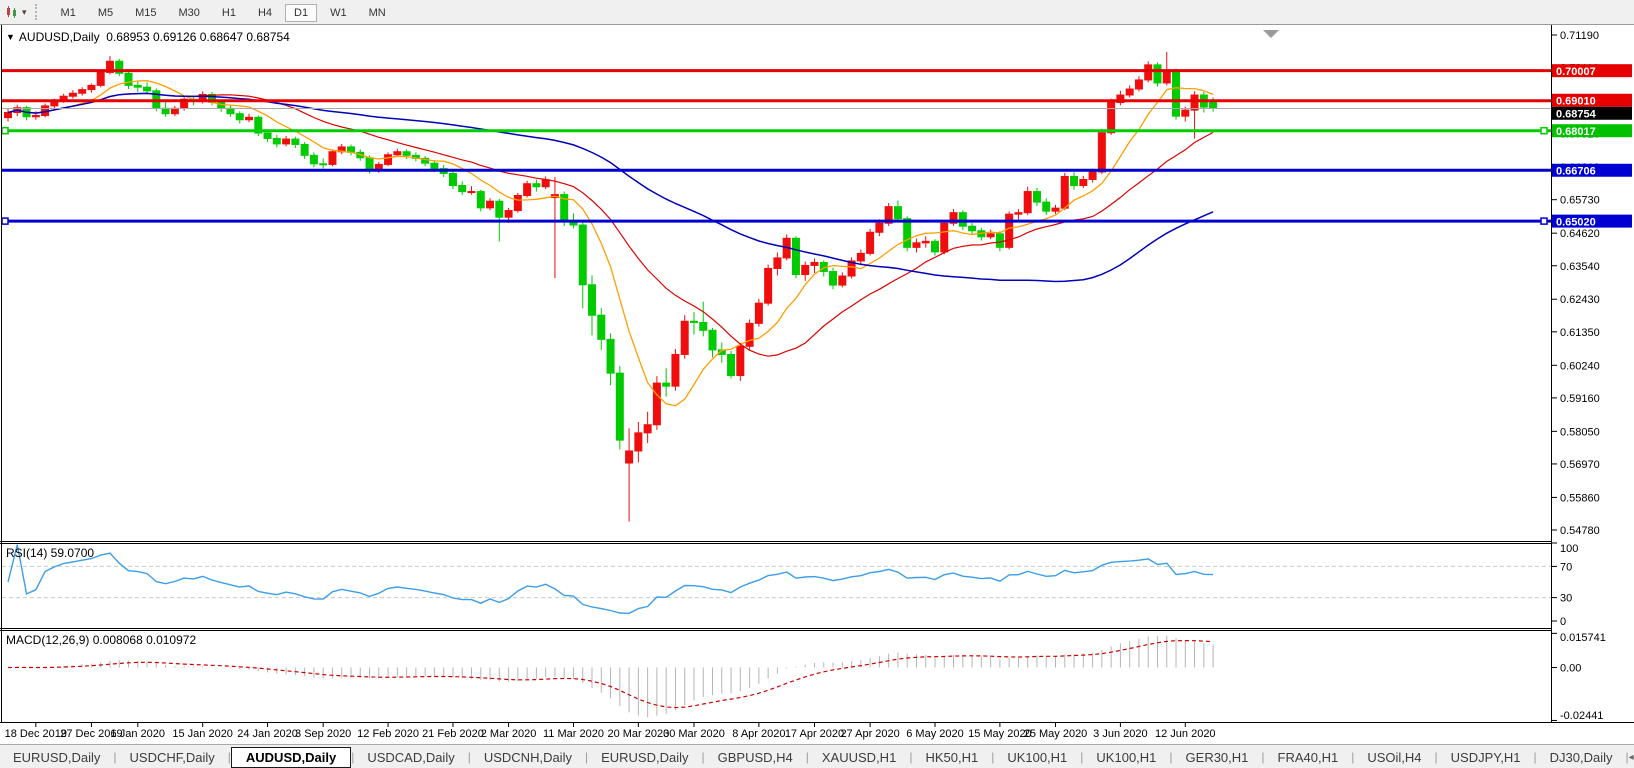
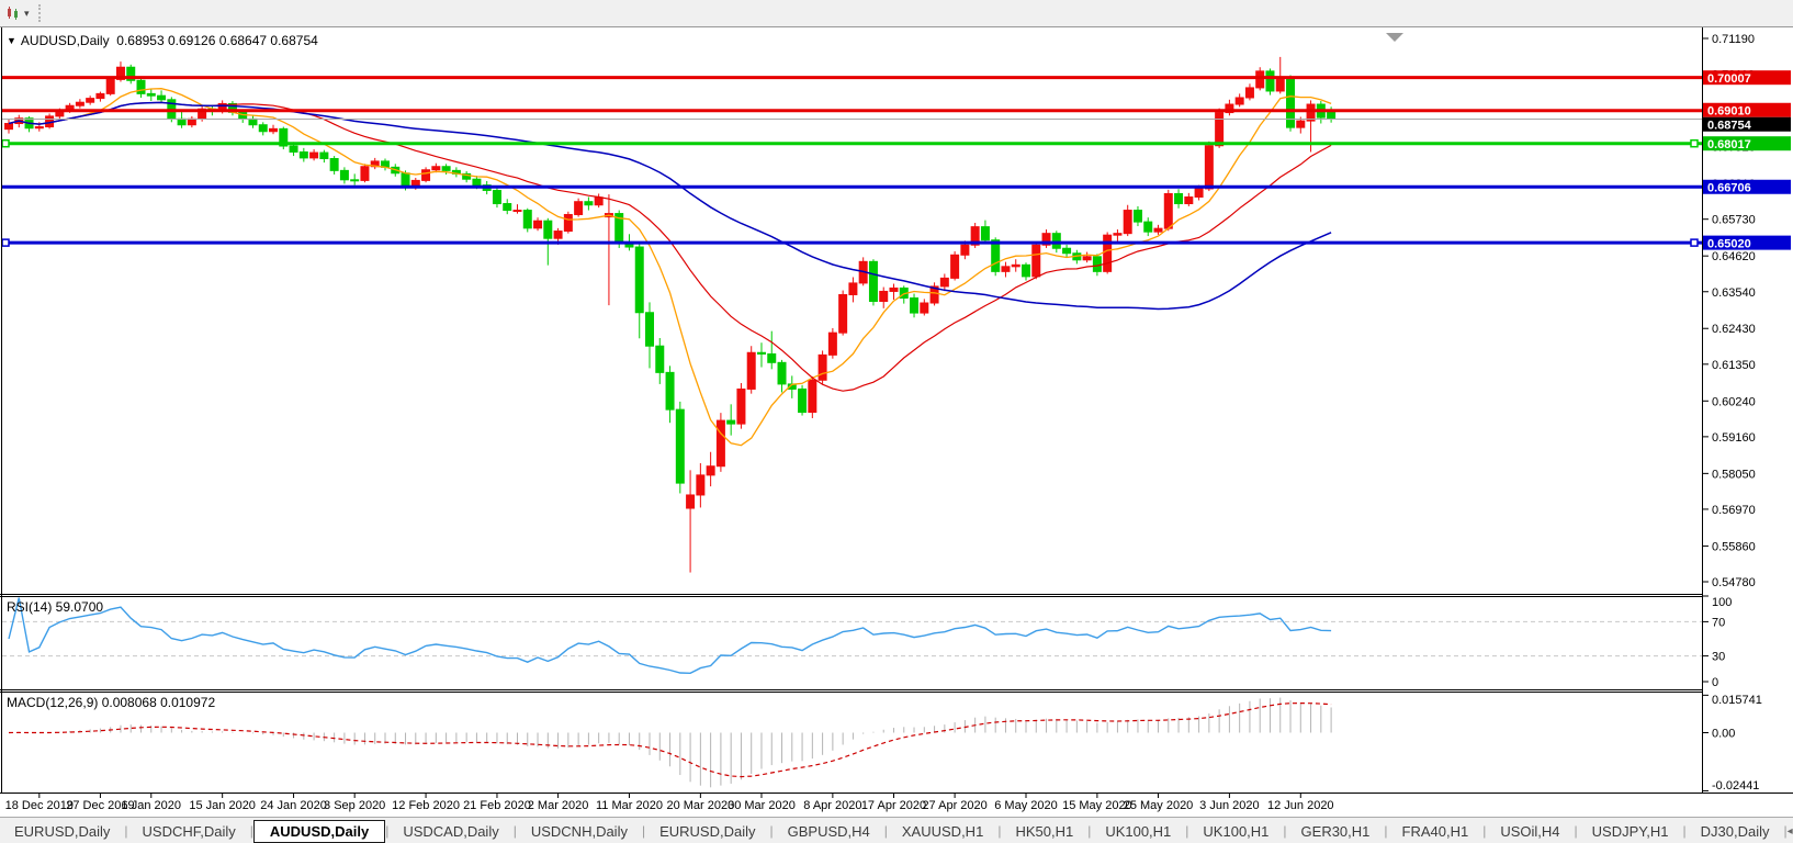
  ▾
- M1 M5 M15 M30 H1 H4 D1 W1 MN
  0.71190
  0.65730
  0.64620
  0.63540
  0.62430
  0.61350
  0.60240
  0.59160
  0.58050
  0.56970
  0.55860
  0.54780
  0.70007
  0.69010
  0.68754
  0.68017
  0.66706
  0.65020
  100
  70
  30
  0
  0.015741
  0.00
  -0.02441
  18 Dec 2019
  27 Dec 2019
  6 Jan 2020
  15 Jan 2020
  24 Jan 2020
  3 Sep 2020
  12 Feb 2020
  21 Feb 2020
  2 Mar 2020
  11 Mar 2020
  20 Mar 2020
  30 Mar 2020
  8 Apr 2020
  17 Apr 2020
  27 Apr 2020
  6 May 2020
  15 May 2020
  25 May 2020
  3 Jun 2020
  12 Jun 2020
  ▼ AUDUSD,Daily 0.68953 0.69126 0.68647 0.68754
  RSI(14) 59.0700
  MACD(12,26,9) 0.008068 0.010972
  EURUSD,Daily
  |
  USDCHF,Daily
  |
  AUDUSD,Daily
  |
  USDCAD,Daily
  |
  USDCNH,Daily
  |
  EURUSD,Daily
  |
  GBPUSD,H4
  |
  XAUUSD,H1
  |
  HK50,H1
  |
  UK100,H1
  |
  UK100,H1
  |
  GER30,H1
  |
  FRA40,H1
  |
  USOil,H4
  |
  USDJPY,H1
  |
  DJ30,Daily
  |
  ◂
